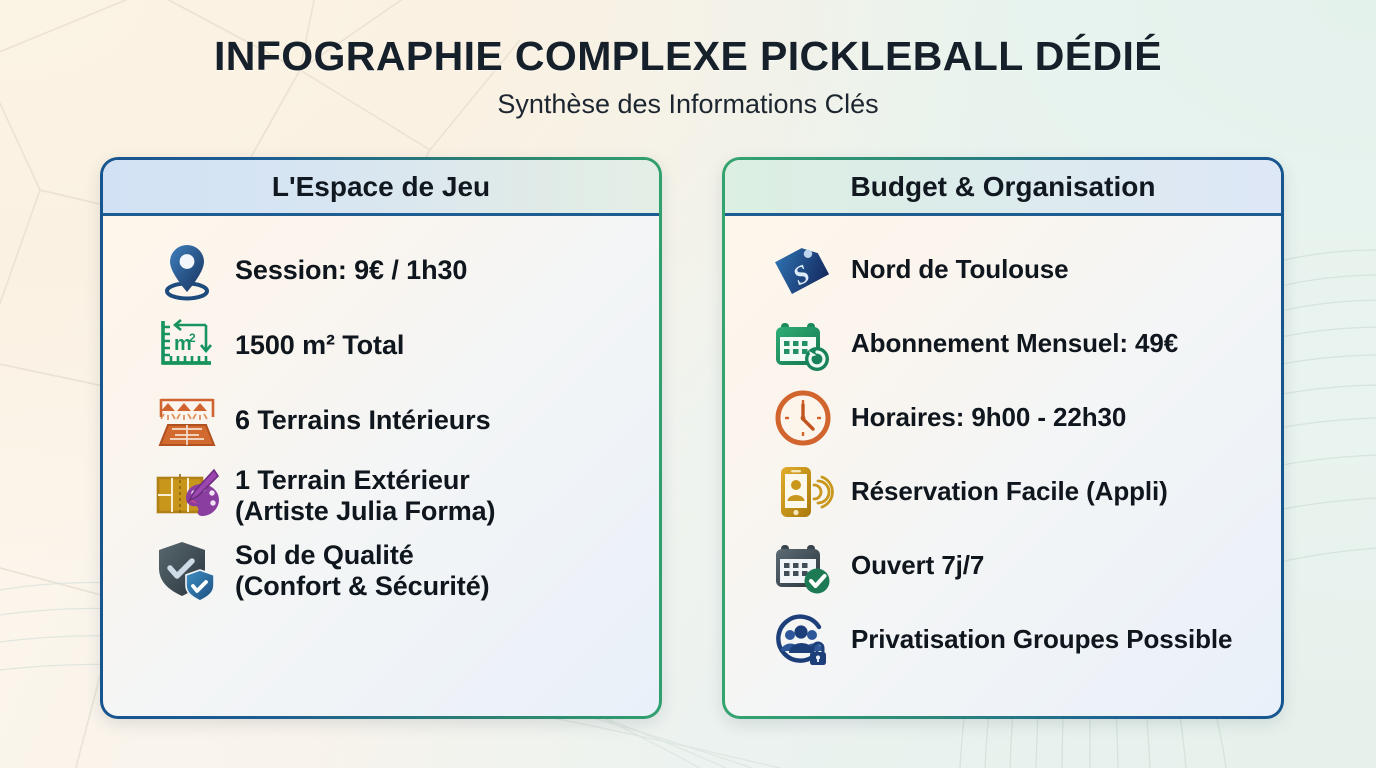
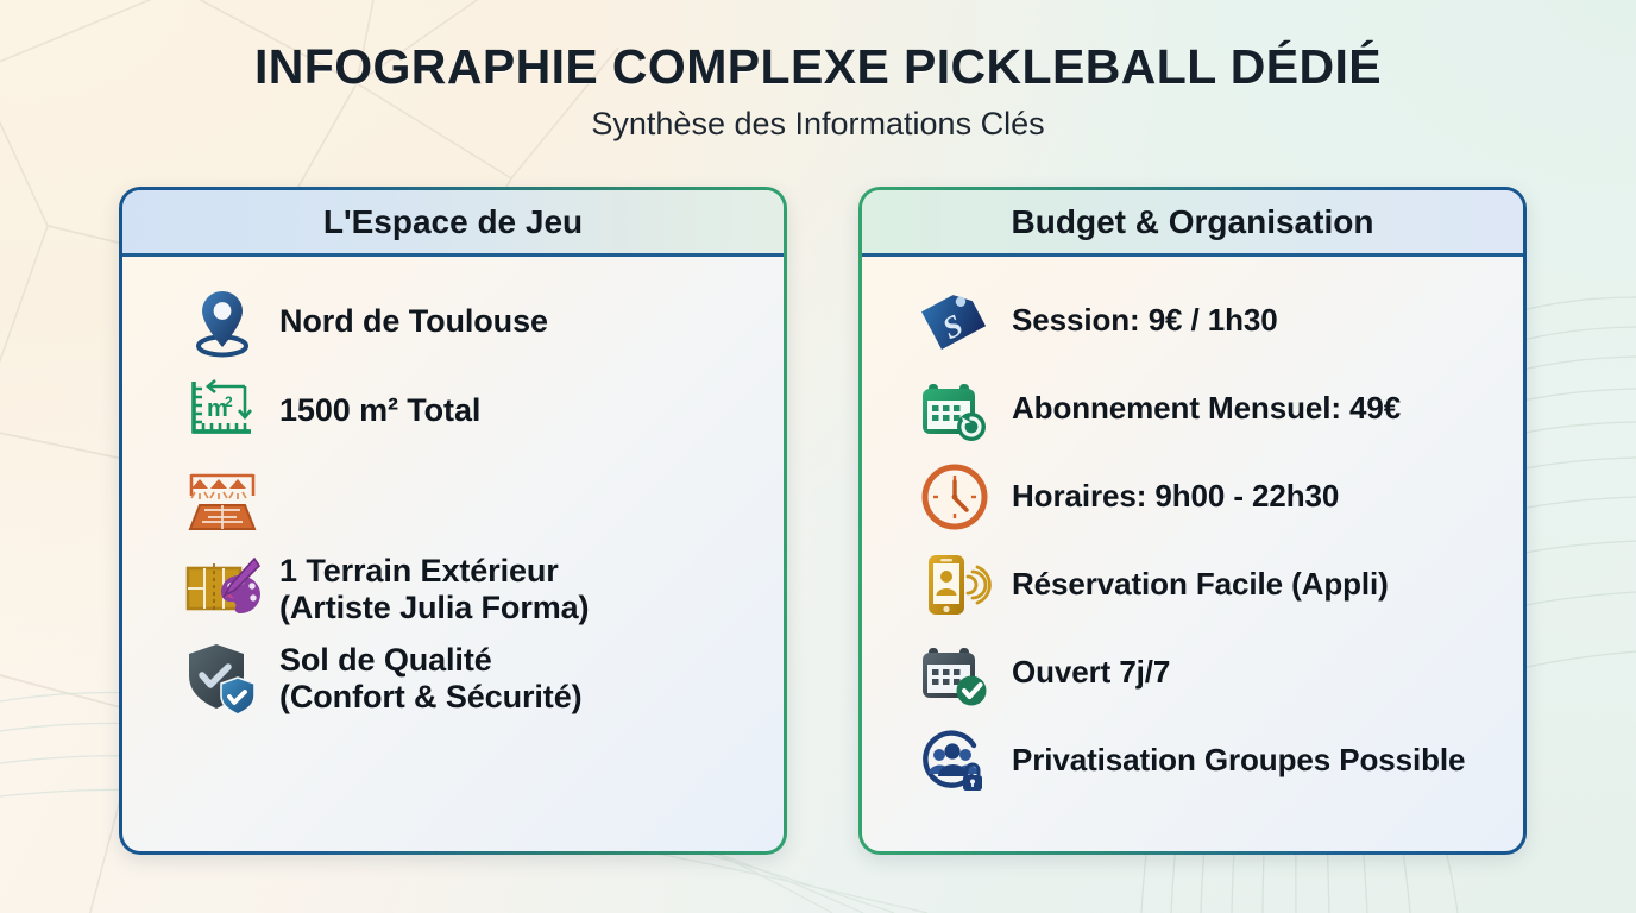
  INFOGRAPHIE COMPLEXE PICKLEBALL DÉDIÉ
  Synthèse des Informations Clés
  L'Espace de Jeu
- Session: 9€ / 1h30
+ Nord de Toulouse
  m
  2
  1500 m² Total
- 6 Terrains Intérieurs
  1 Terrain Extérieur
  (Artiste Julia Forma)
  Sol de Qualité
  (Confort & Sécurité)
  Budget & Organisation
- Nord de Toulouse
+ Session: 9€ / 1h30
  Abonnement Mensuel: 49€
  Horaires: 9h00 - 22h30
  Réservation Facile (Appli)
  Ouvert 7j/7
  Privatisation Groupes Possible
